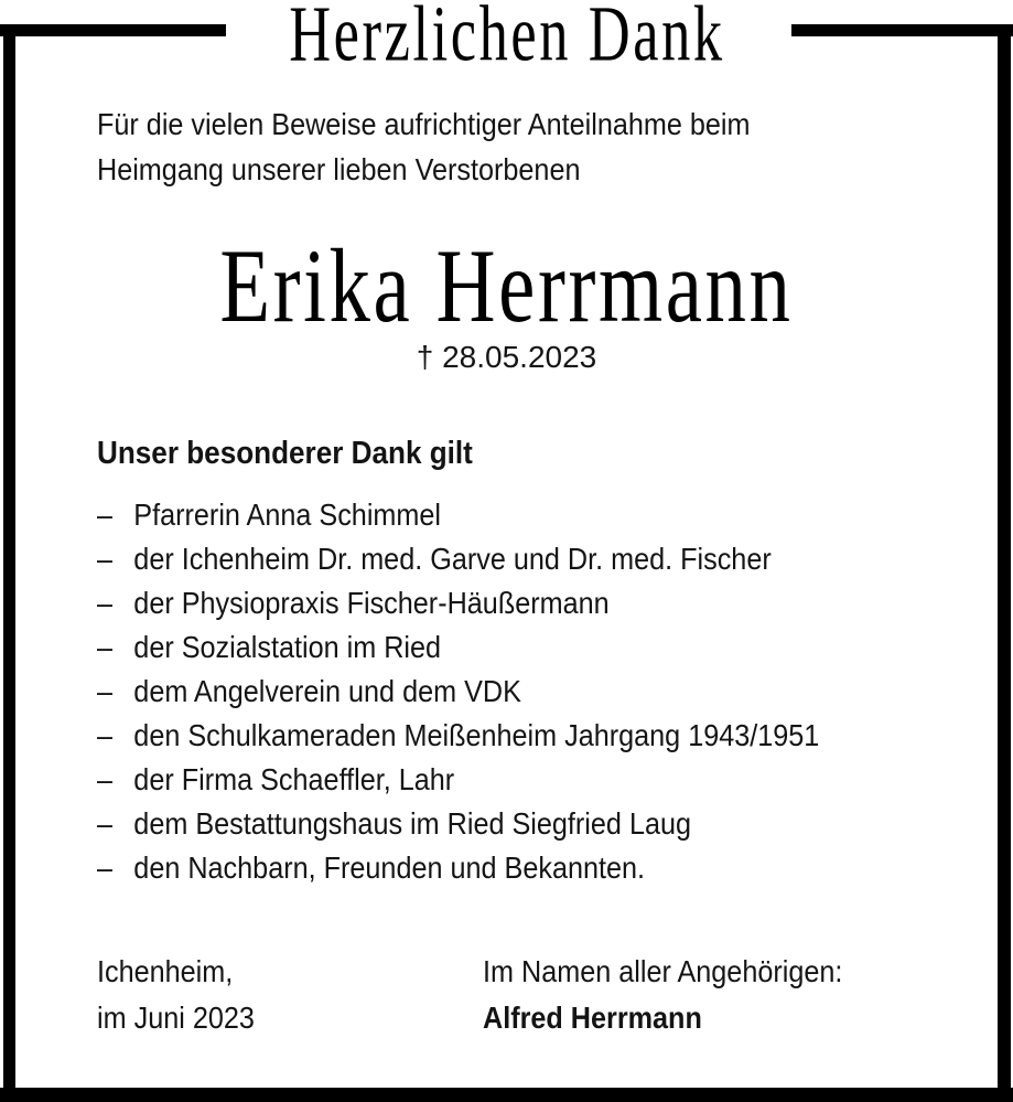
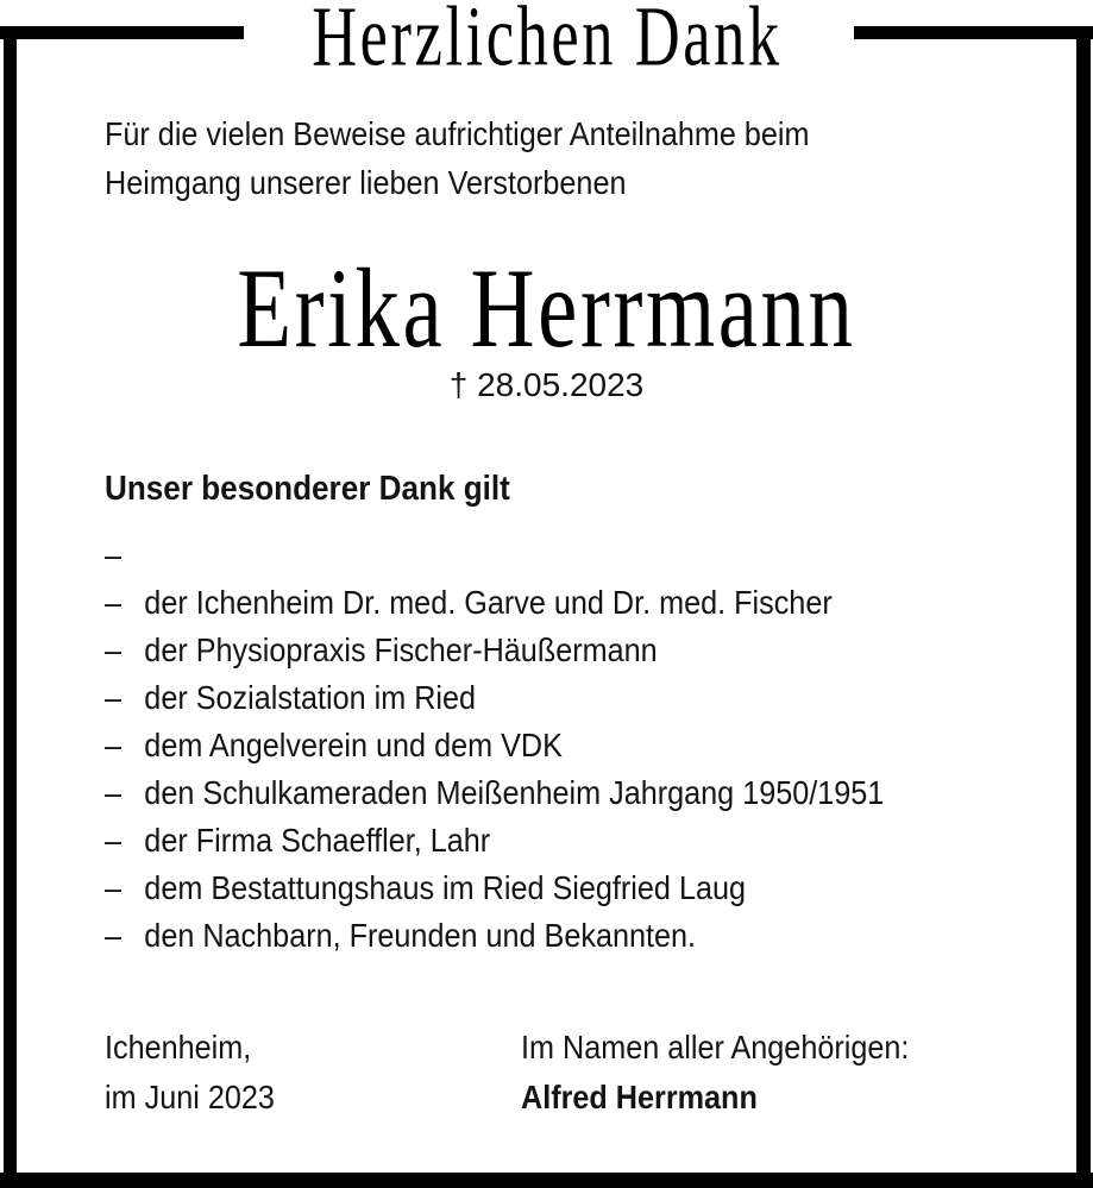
  Herzlichen Dank
  Für die vielen Beweise aufrichtiger Anteilnahme beim
  Heimgang unserer lieben Verstorbenen
  Erika Herrmann
  † 28.05.2023
  Unser besonderer Dank gilt
  –
- Pfarrerin Anna Schimmel
  –
  der Ichenheim Dr. med. Garve und Dr. med. Fischer
  –
  der Physiopraxis Fischer-Häußermann
  –
  der Sozialstation im Ried
  –
  dem Angelverein und dem VDK
  –
- den Schulkameraden Meißenheim Jahrgang 1943/1951
+ den Schulkameraden Meißenheim Jahrgang 1950/1951
  –
  der Firma Schaeffler, Lahr
  –
  dem Bestattungshaus im Ried Siegfried Laug
  –
  den Nachbarn, Freunden und Bekannten.
  Ichenheim,
  im Juni 2023
  Im Namen aller Angehörigen:
  Alfred Herrmann
